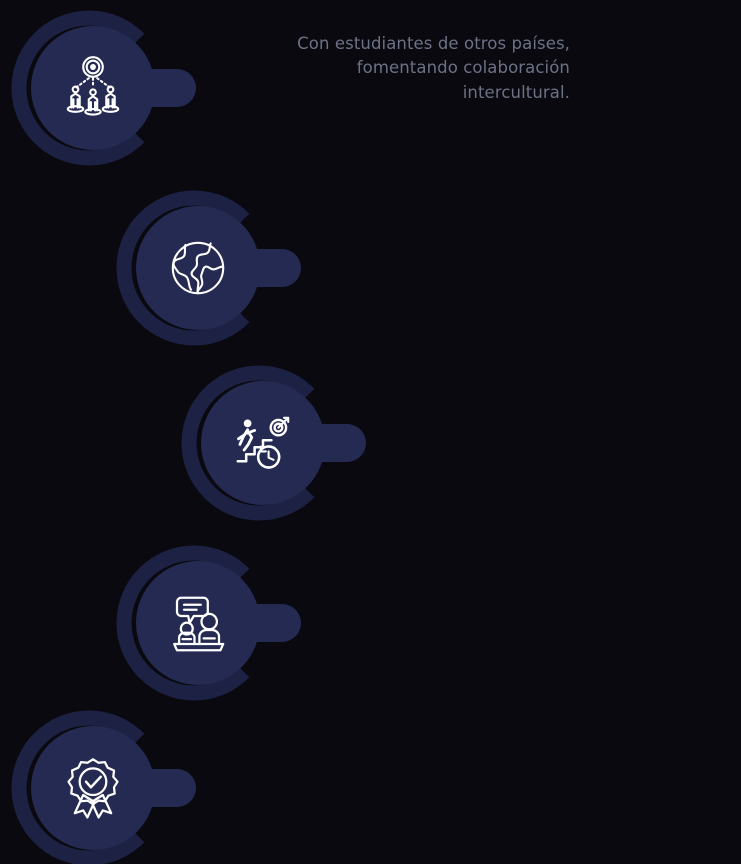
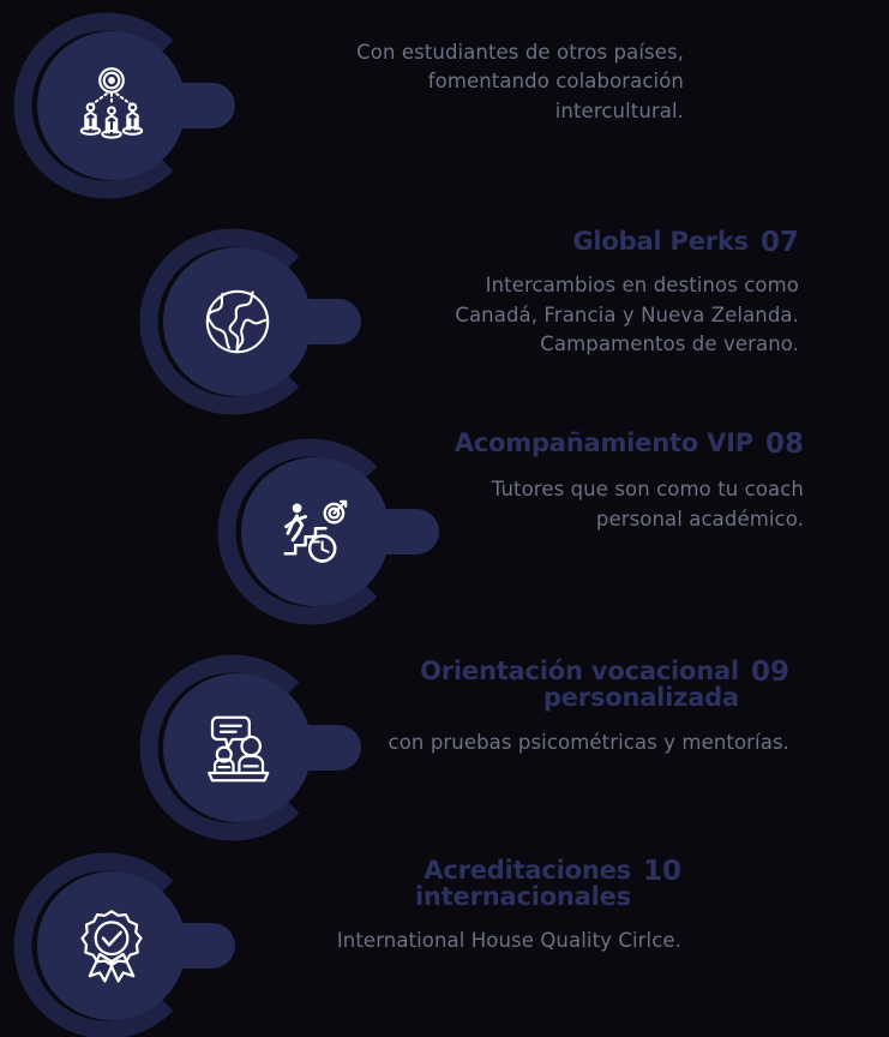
  Con estudiantes de otros países, fomentando colaboración intercultural.
+ Global Perks
+ 07
+ Intercambios en destinos como Canadá, Francia y Nueva Zelanda. Campamentos de verano.
+ Acompañamiento VIP
+ 08
+ Tutores que son como tu coach personal académico.
+ Orientación vocacional personalizada
+ 09
+ con pruebas psicométricas y mentorías.
+ Acreditaciones internacionales
+ 10
+ International House Quality Cirlce.
